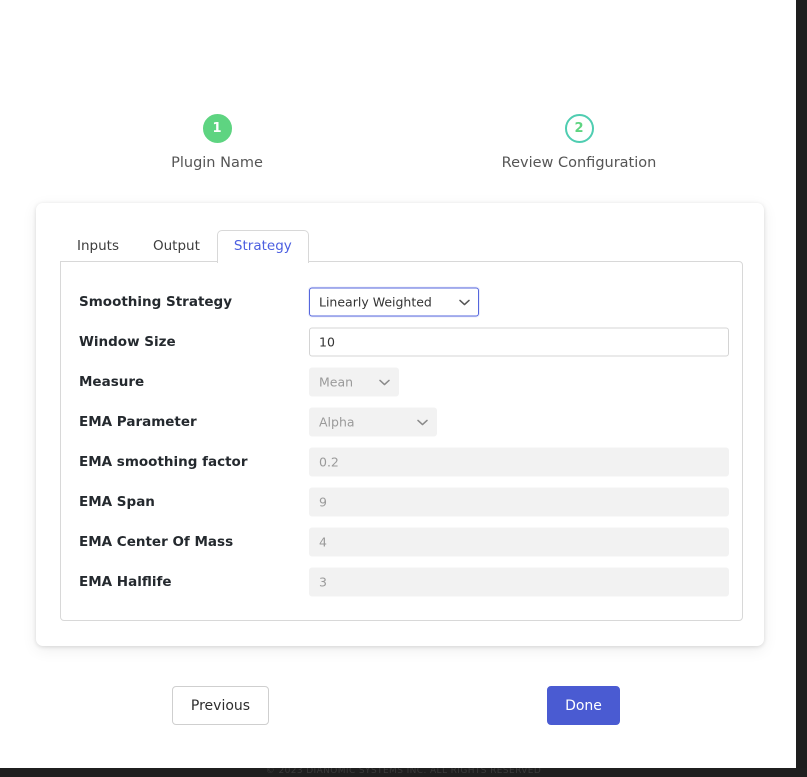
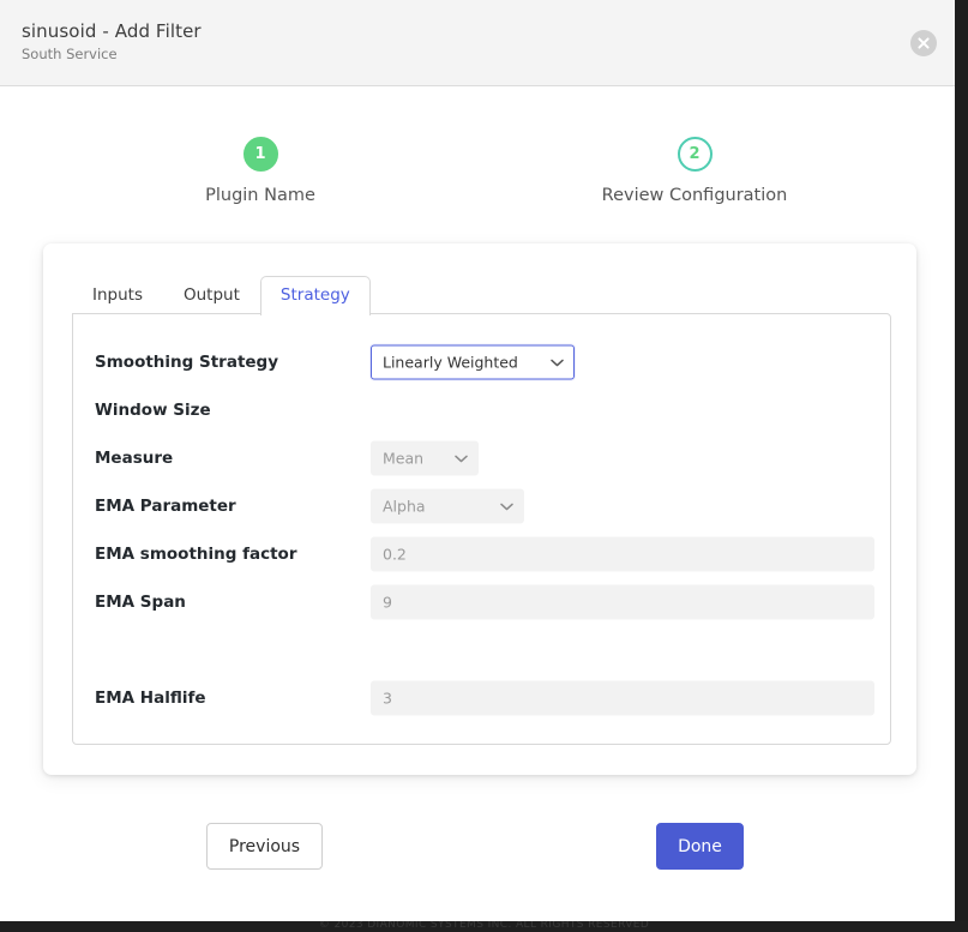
+ sinusoid - Add Filter
+ South Service
  1
  Plugin Name
  2
  Review Configuration
  Inputs
  Output
  Strategy
  Smoothing Strategy
  Linearly Weighted
  Window Size
- 10
  Measure
  Mean
  EMA Parameter
  Alpha
  EMA smoothing factor
  0.2
  EMA Span
  9
- EMA Center Of Mass
- 4
  EMA Halflife
  3
  Previous
  Done
  © 2023 DIANOMIC SYSTEMS INC. ALL RIGHTS RESERVED
